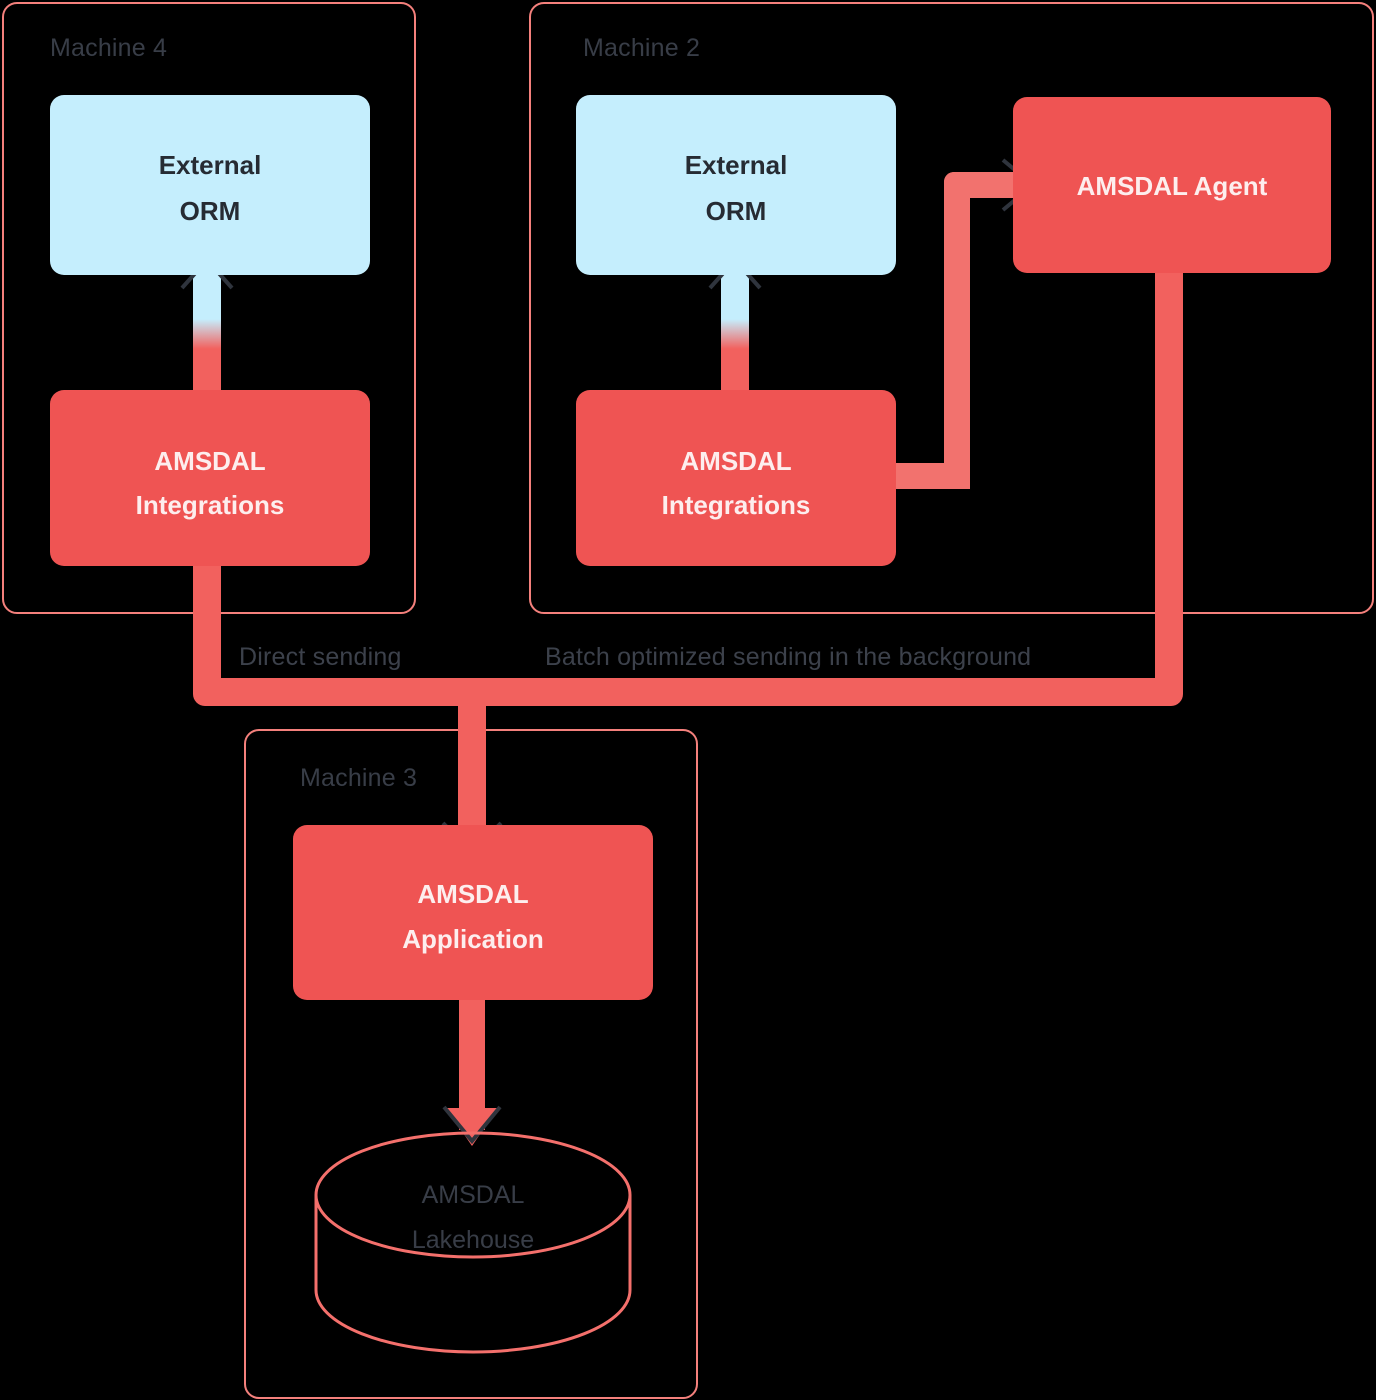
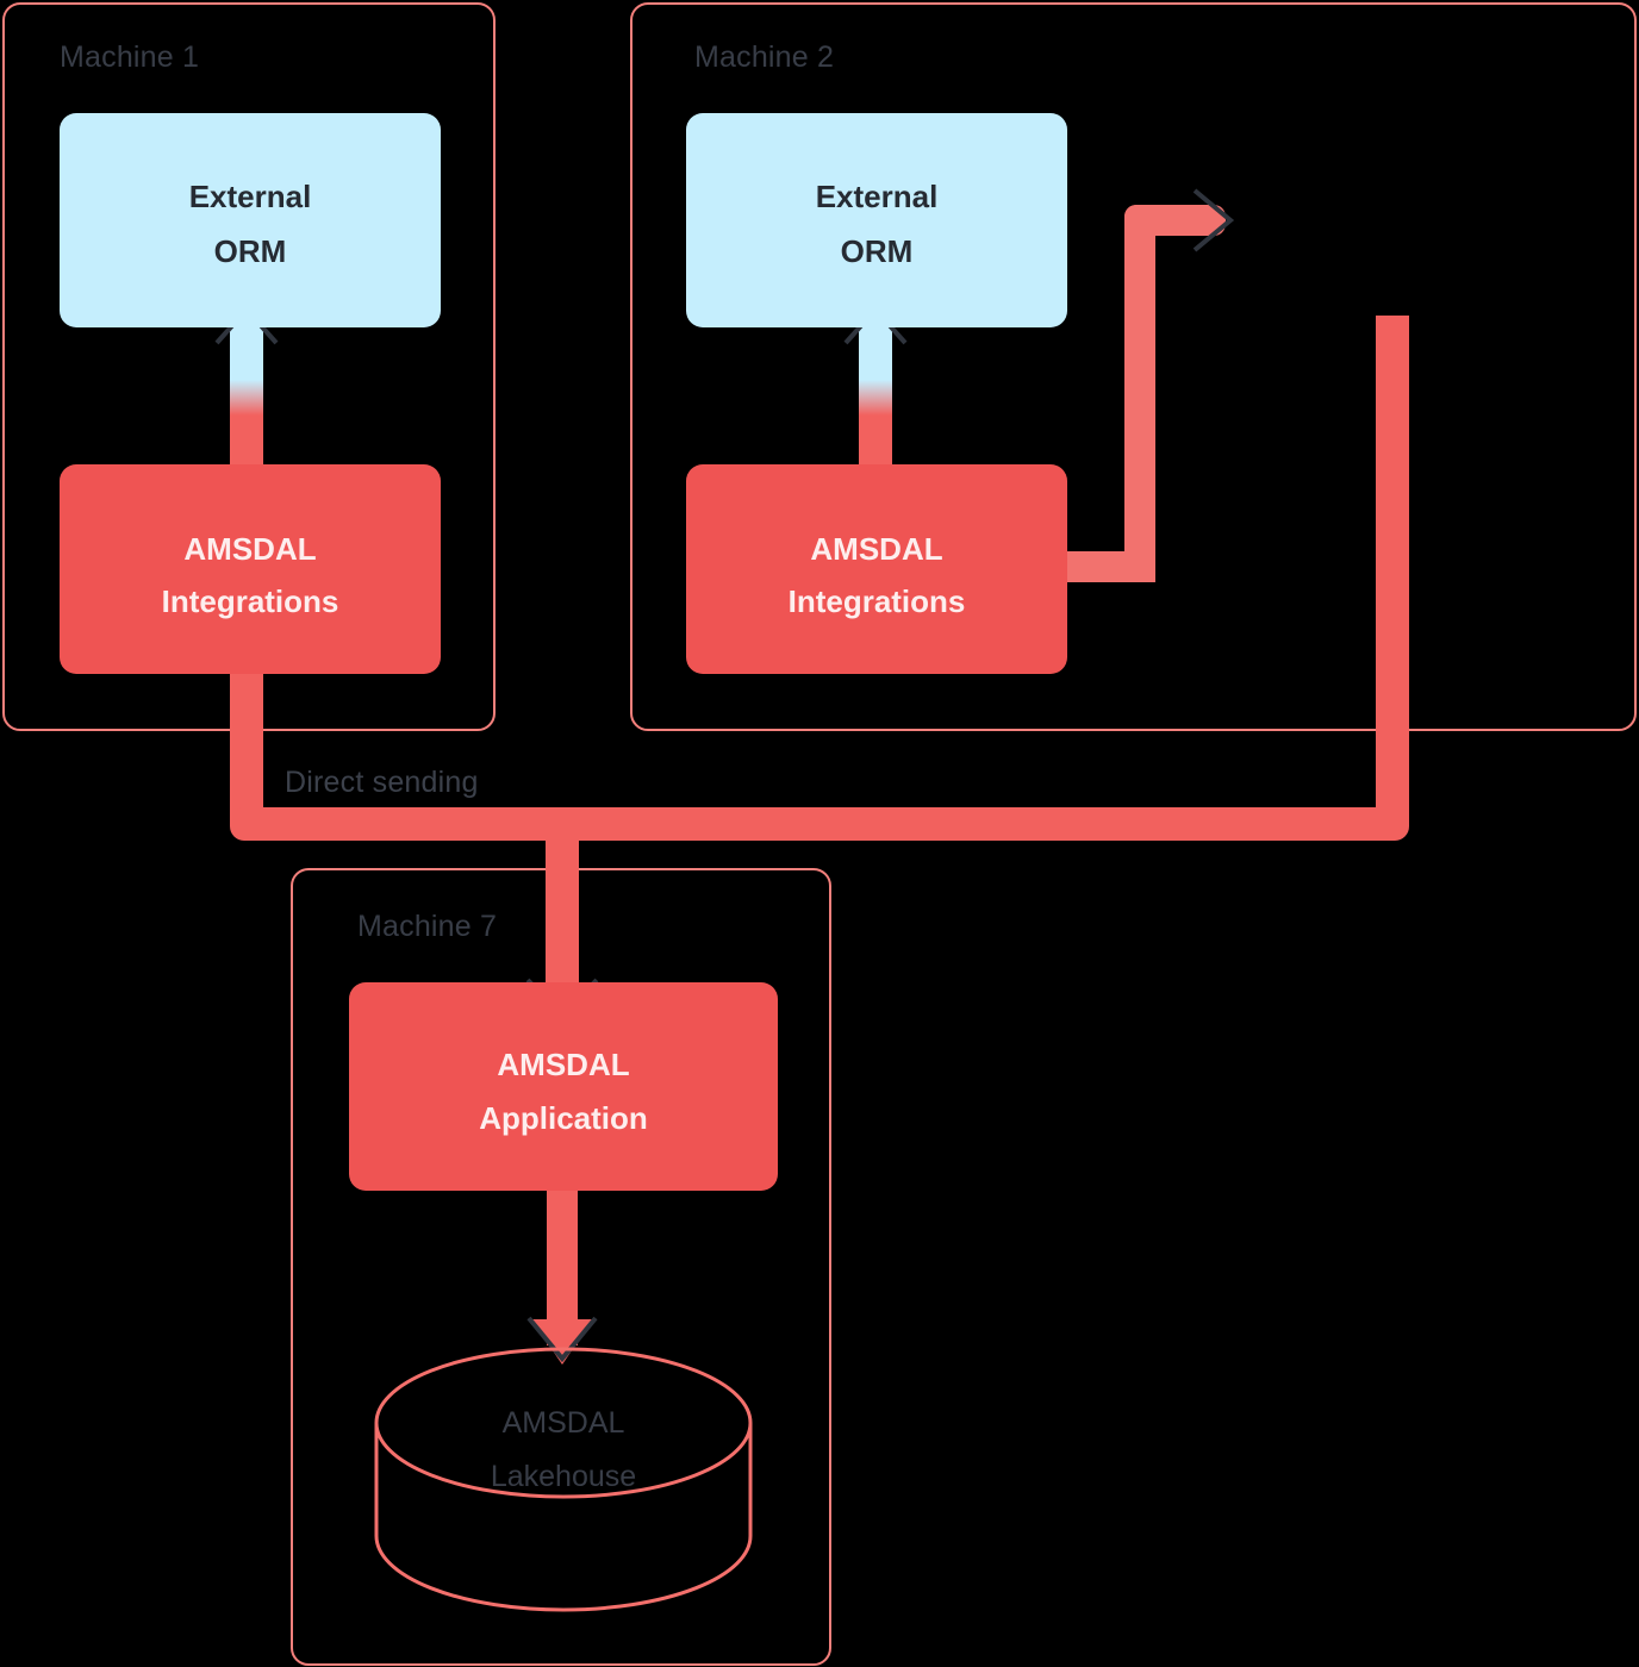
  External
  ORM
  AMSDAL
  Integrations
  External
  ORM
  AMSDAL
  Integrations
- AMSDAL Agent
  AMSDAL
  Application
  AMSDAL
  Lakehouse
- Machine 4
+ Machine 1
  Machine 2
- Machine 3
+ Machine 7
  Direct sending
- Batch optimized sending in the background
